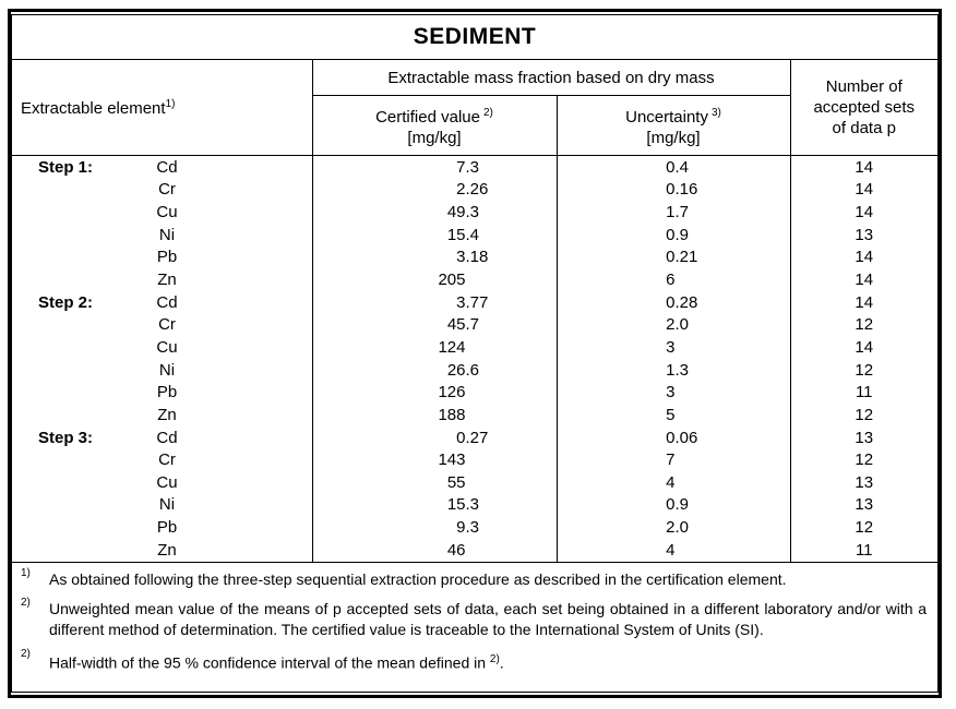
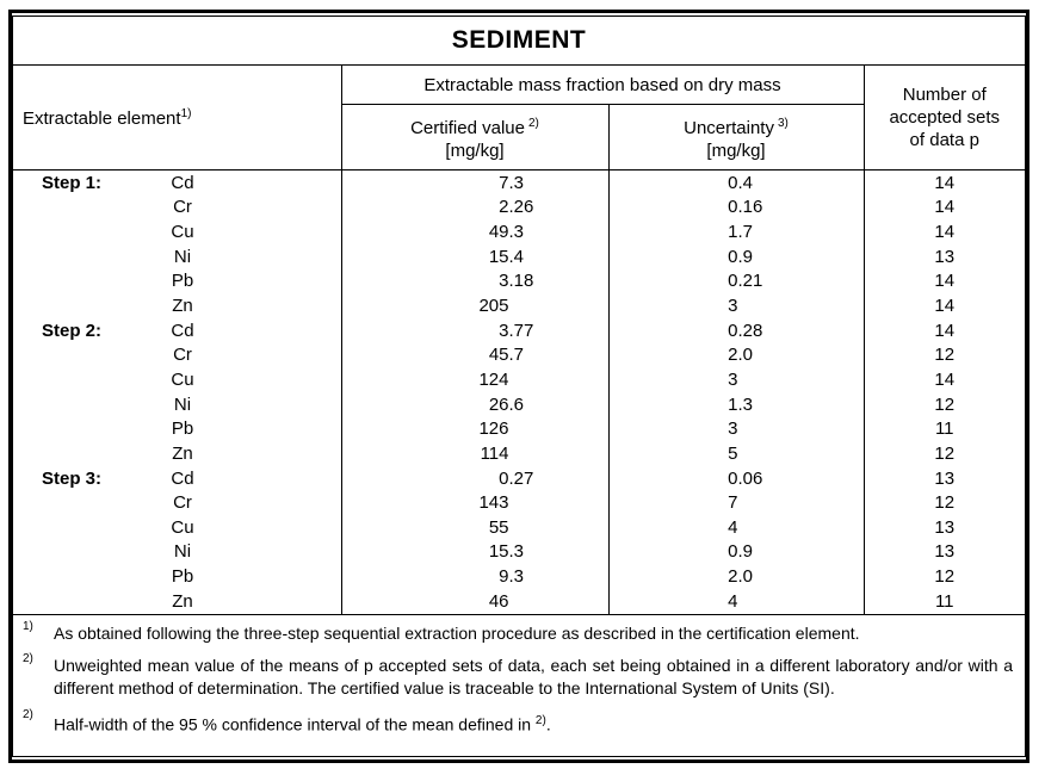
  SEDIMENT
  Extractable element1)	Extractable mass fraction based on dry mass	Number of accepted sets of data p
  Certified value 2) [mg/kg]	Uncertainty 3) [mg/kg]
  Step 1: Cd	7.3	0.4	14
  Cr	2.26	0.16	14
  Cu	49.3	1.7	14
  Ni	15.4	0.9	13
  Pb	3.18	0.21	14
- Zn	205	6	14
+ Zn	205	3	14
  Step 2: Cd	3.77	0.28	14
  Cr	45.7	2.0	12
  Cu	124	3	14
  Ni	26.6	1.3	12
  Pb	126	3	11
- Zn	188	5	12
+ Zn	114	5	12
  Step 3: Cd	0.27	0.06	13
  Cr	143	7	12
  Cu	55	4	13
  Ni	15.3	0.9	13
  Pb	9.3	2.0	12
  Zn	46	4	11
  1) As obtained following the three-step sequential extraction procedure as described in the certification element. 2) Unweighted mean value of the means of p accepted sets of data, each set being obtained in a different laboratory and/or with a different method of determination. The certified value is traceable to the International System of Units (SI). 2) Half-width of the 95 % confidence interval of the mean defined in 2).
